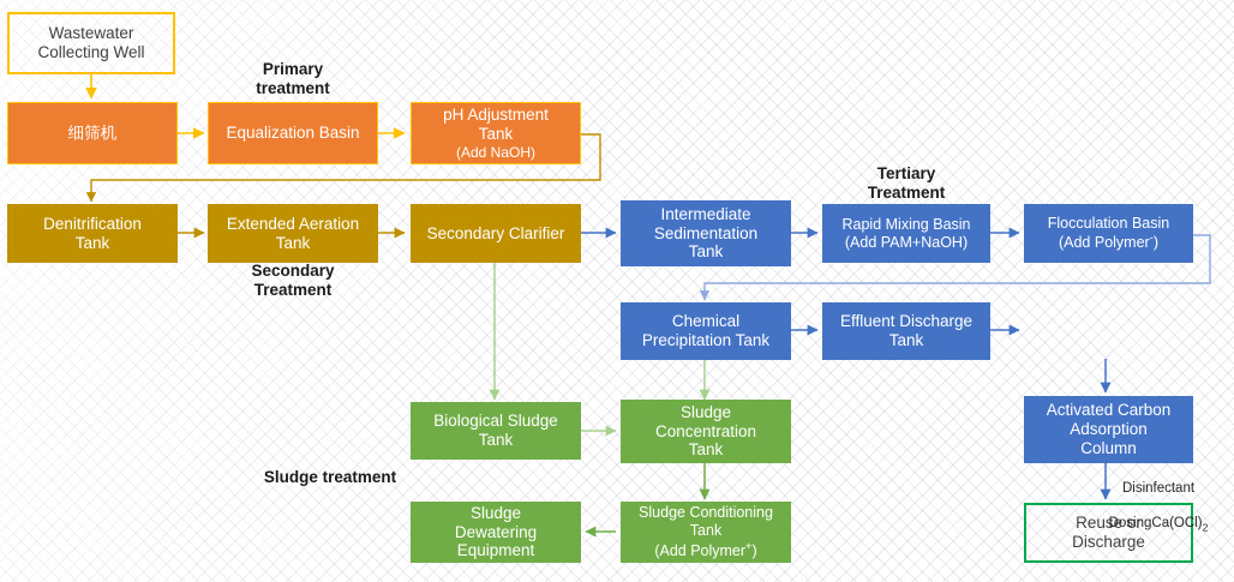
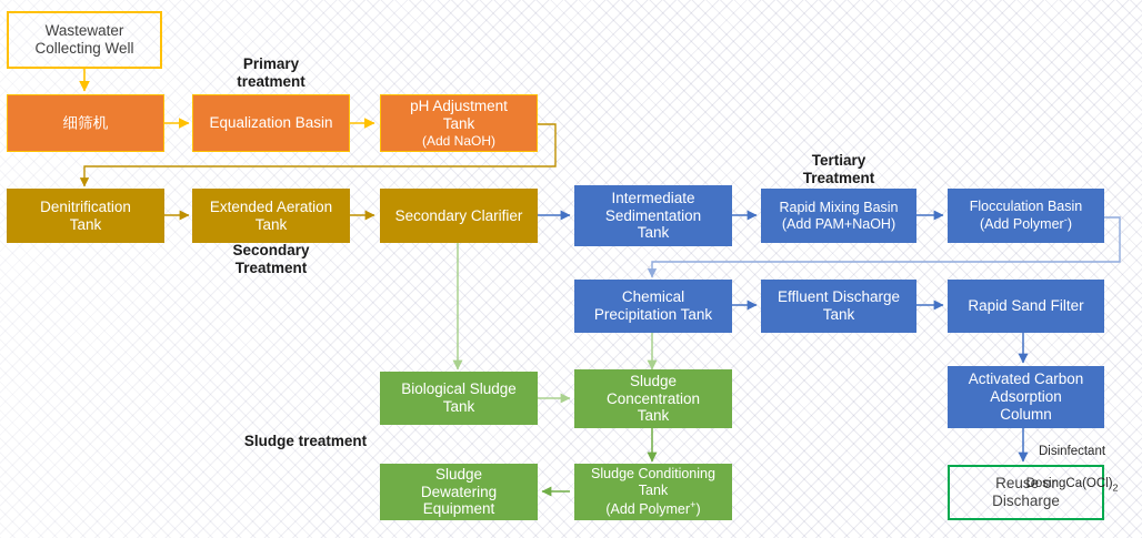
  Wastewater
  Collecting Well
  细筛机
  Equalization Basin
  pH Adjustment
  Tank
  (Add NaOH)
  Denitrification
  Tank
  Extended Aeration
  Tank
  Secondary Clarifier
  Intermediate
  Sedimentation
  Tank
  Rapid Mixing Basin
  (Add PAM+NaOH)
  Flocculation Basin
  (Add Polymer-)
  Chemical
  Precipitation Tank
  Effluent Discharge
  Tank
+ Rapid Sand Filter
  Activated Carbon
  Adsorption
  Column
  Reuse or
  Discharge
  Biological Sludge
  Tank
  Sludge
  Concentration
  Tank
  Sludge Conditioning
  Tank
  (Add Polymer+)
  Sludge
  Dewatering
  Equipment
  Primary
  treatment
  Secondary
  Treatment
  Tertiary
  Treatment
  Sludge treatment
  Disinfectant
  DosingCa(OCl)2
